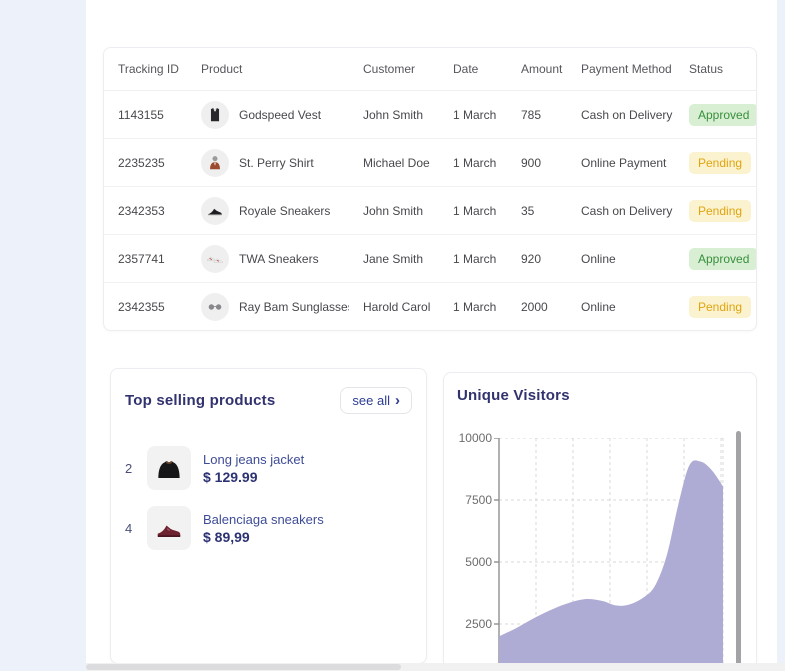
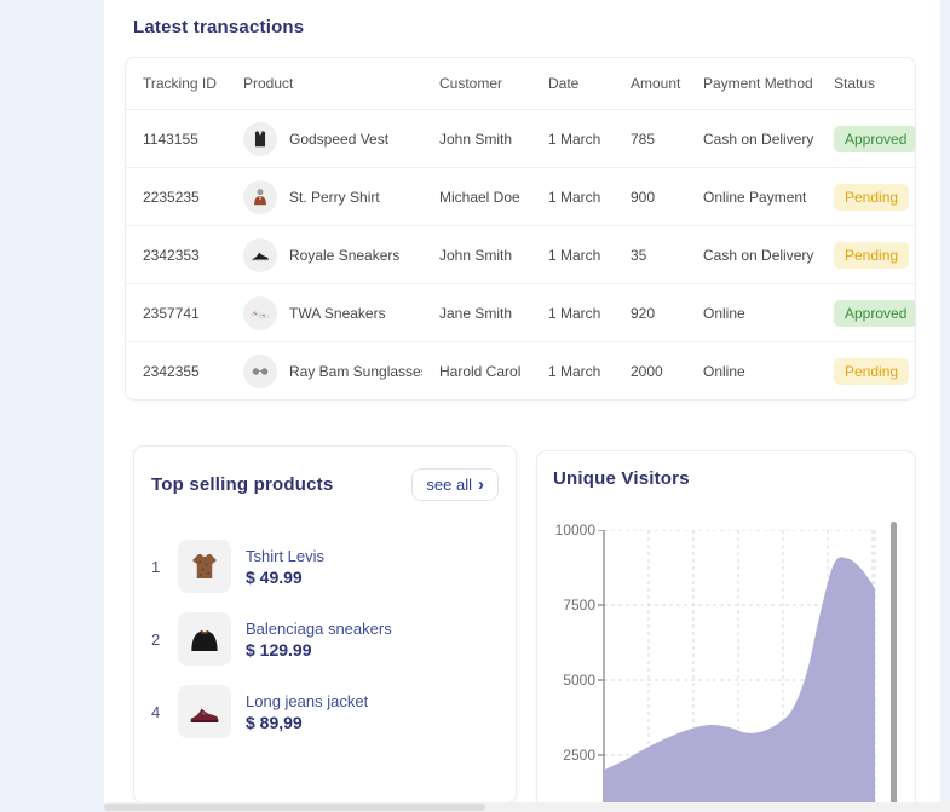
+ Latest transactions
  Tracking ID
  Product
  Customer
  Date
  Amount
  Payment Method
  Status
  1143155
  Godspeed Vest
  John Smith
  1 March
  785
  Cash on Delivery
  Approved
  2235235
  St. Perry Shirt
  Michael Doe
  1 March
  900
  Online Payment
  Pending
  2342353
  Royale Sneakers
  John Smith
  1 March
  35
  Cash on Delivery
  Pending
  2357741
  TWA Sneakers
  Jane Smith
  1 March
  920
  Online
  Approved
  2342355
  Ray Bam Sunglasse
  Harold Carol
  1 March
  2000
  Online
  Pending
  Top selling products
  see all
  ›
+ 1
+ Tshirt Levis
+ $ 49.99
  2
- Long jeans jacket
+ Balenciaga sneakers
  $ 129.99
  4
- Balenciaga sneakers
+ Long jeans jacket
  $ 89,99
  Unique Visitors
  10000
  7500
  5000
  2500
